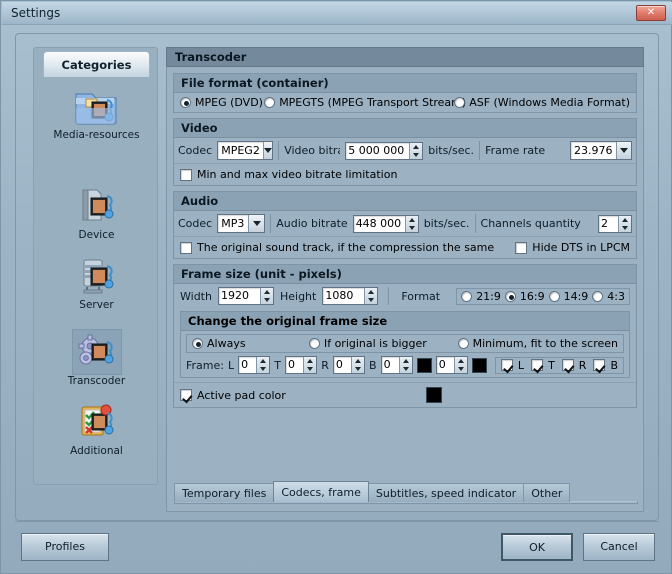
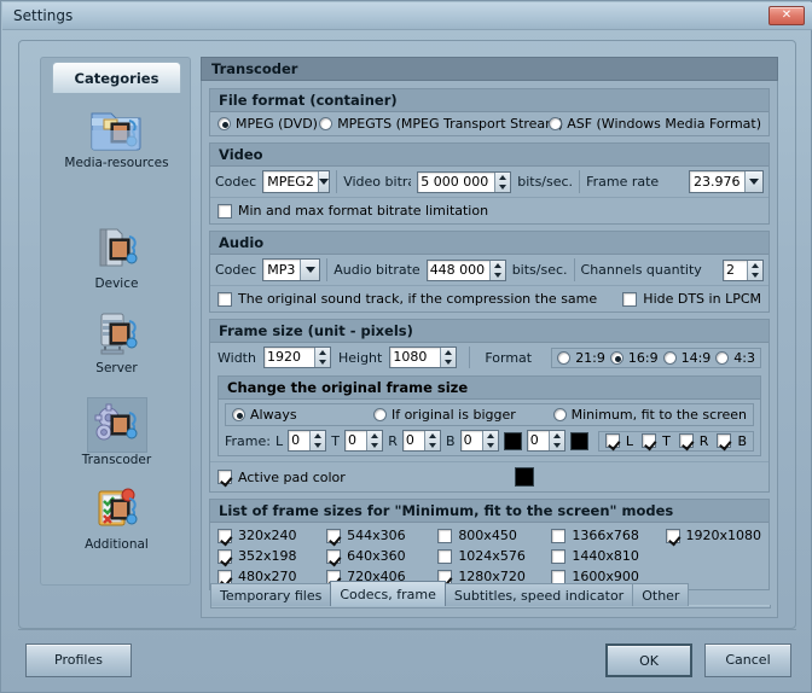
  Settings
  ✕
  Categories
  Media-resources
  Device
  Server
  Transcoder
  Additional
  Transcoder
  File format (container)
  MPEG (DVD)
  MPEGTS (MPEG Transport Strea
  ASF (Windows Media Format)
  Video
  Codec
  MPEG2
  Video bitr
  5 000 000
  bits/sec.
  Frame rate
  23.976
- Min and max video bitrate limitation
+ Min and max format bitrate limitation
  Audio
  Codec
  MP3
  Audio bitrate
  448 000
  bits/sec.
  Channels quantity
  2
  The original sound track, if the compression the same
  Hide DTS in LPCM
  Frame size (unit - pixels)
  Width
  1920
  Height
  1080
  Format
  21:9
  16:9
  14:9
  4:3
  Change the original frame size
  Always
  If original is bigger
  Minimum, fit to the screen
  Frame:
  L
  0
  T
  0
  R
  0
  B
  0
  0
  L
  T
  R
  B
  Active pad color
+ List of frame sizes for "Minimum, fit to the screen" modes
+ 320x240
+ 352x198
+ 480x270
+ 544x306
+ 640x360
+ 720x406
+ 800x450
+ 1024x576
+ 1280x720
+ 1366x768
+ 1440x810
+ 1600x900
+ 1920x1080
  Temporary files
  Codecs, frame
  Subtitles, speed indicator
  Other
  Profiles
  OK
  Cancel
